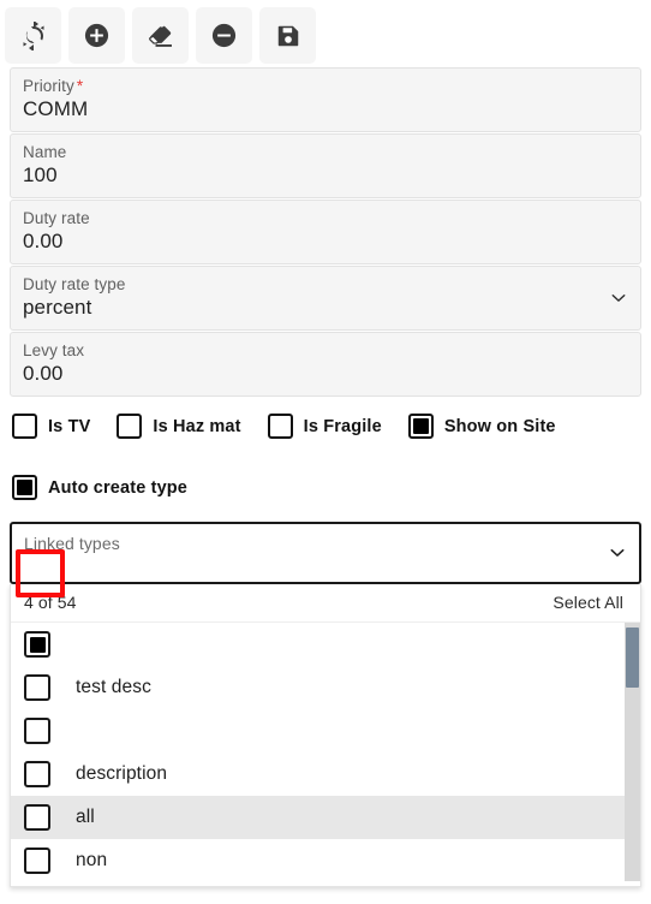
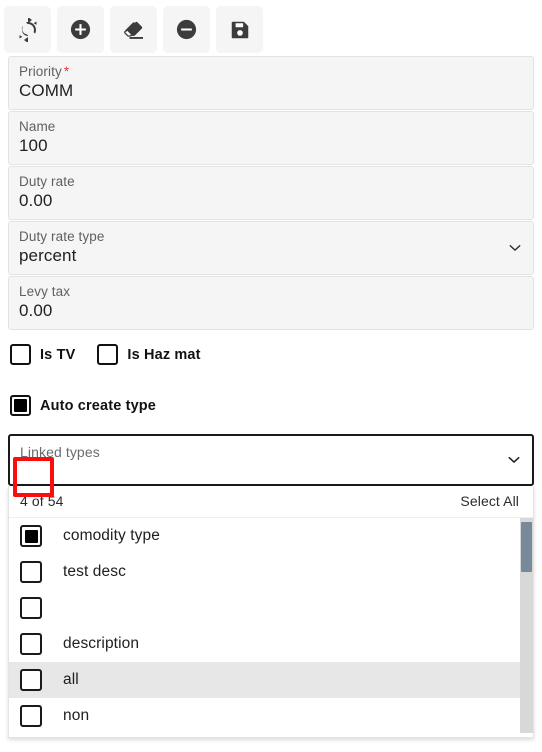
  Priority *
  COMM
  Name
  100
  Duty rate
  0.00
  Duty rate type
  percent
  Levy tax
  0.00
  Is TV
  Is Haz mat
- Is Fragile
- Show on Site
  Auto create type
  Linked types
  4 of 54
  Select All
+ comodity type
  test desc
  description
  all
  non
